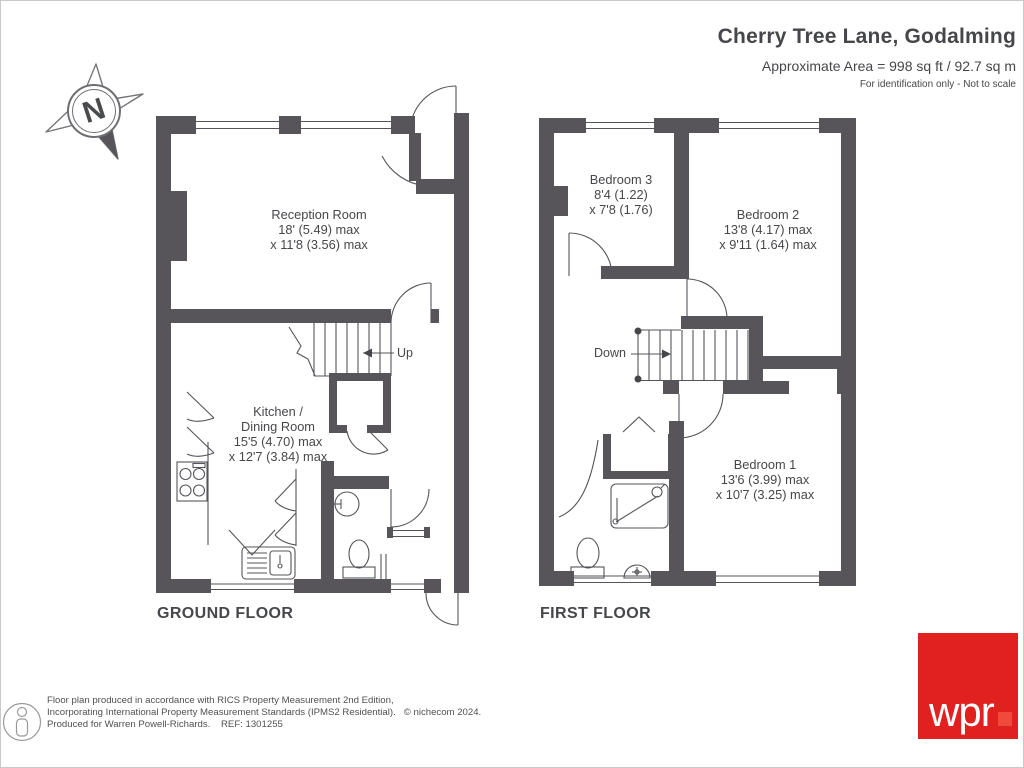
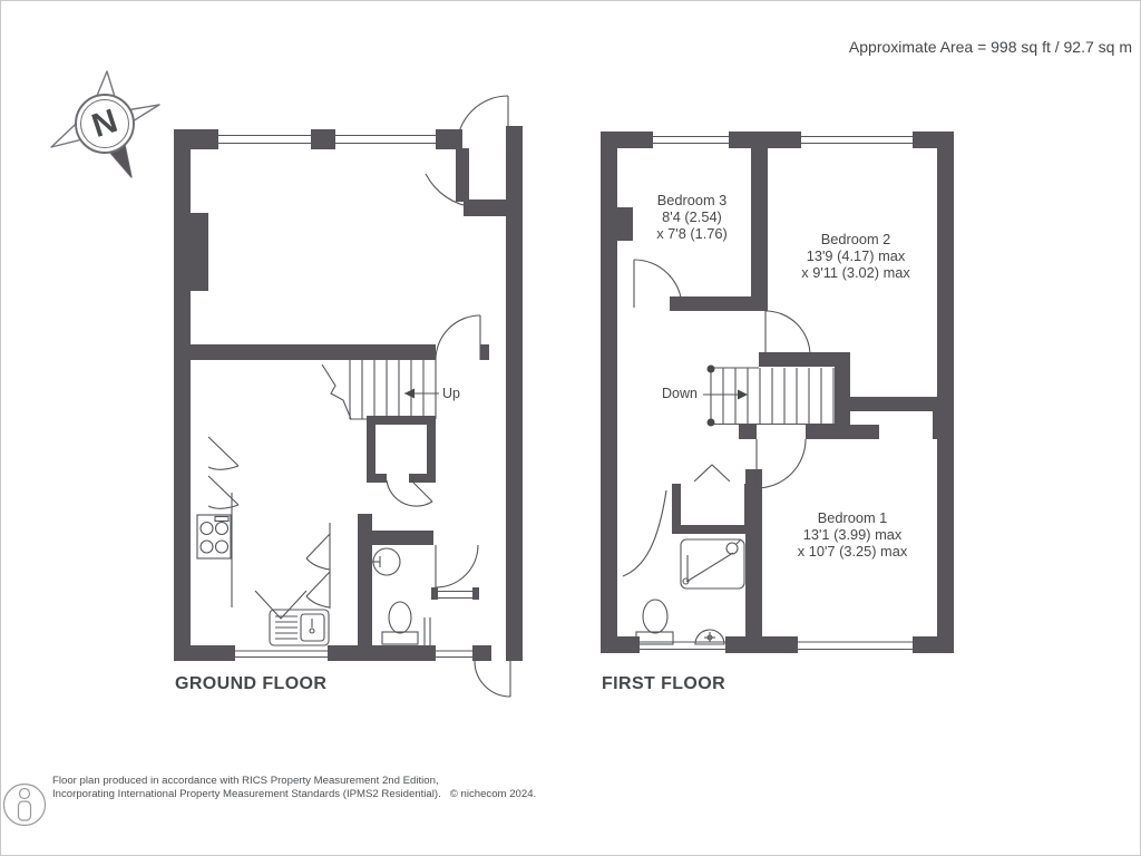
- Cherry Tree Lane, Godalming
  Approximate Area = 998 sq ft / 92.7 sq m
- For identification only - Not to scale
- Reception Room
- 18' (5.49) max
- x 11'8 (3.56) max
- Kitchen /
- Dining Room
- 15'5 (4.70) max
- x 12'7 (3.84) max
  Bedroom 3
- 8'4 (1.22)
+ 8'4 (2.54)
  x 7'8 (1.76)
  Bedroom 2
- 13'8 (4.17) max
+ 13'9 (4.17) max
- x 9'11 (1.64) max
+ x 9'11 (3.02) max
  Bedroom 1
- 13'6 (3.99) max
+ 13'1 (3.99) max
  x 10'7 (3.25) max
  Up
  Down
  GROUND FLOOR
  FIRST FLOOR
  Floor plan produced in accordance with RICS Property Measurement 2nd Edition,
  Incorporating International Property Measurement Standards (IPMS2 Residential). © nichecom 2024.
- Produced for Warren Powell-Richards. REF: 1301255
- wpr
